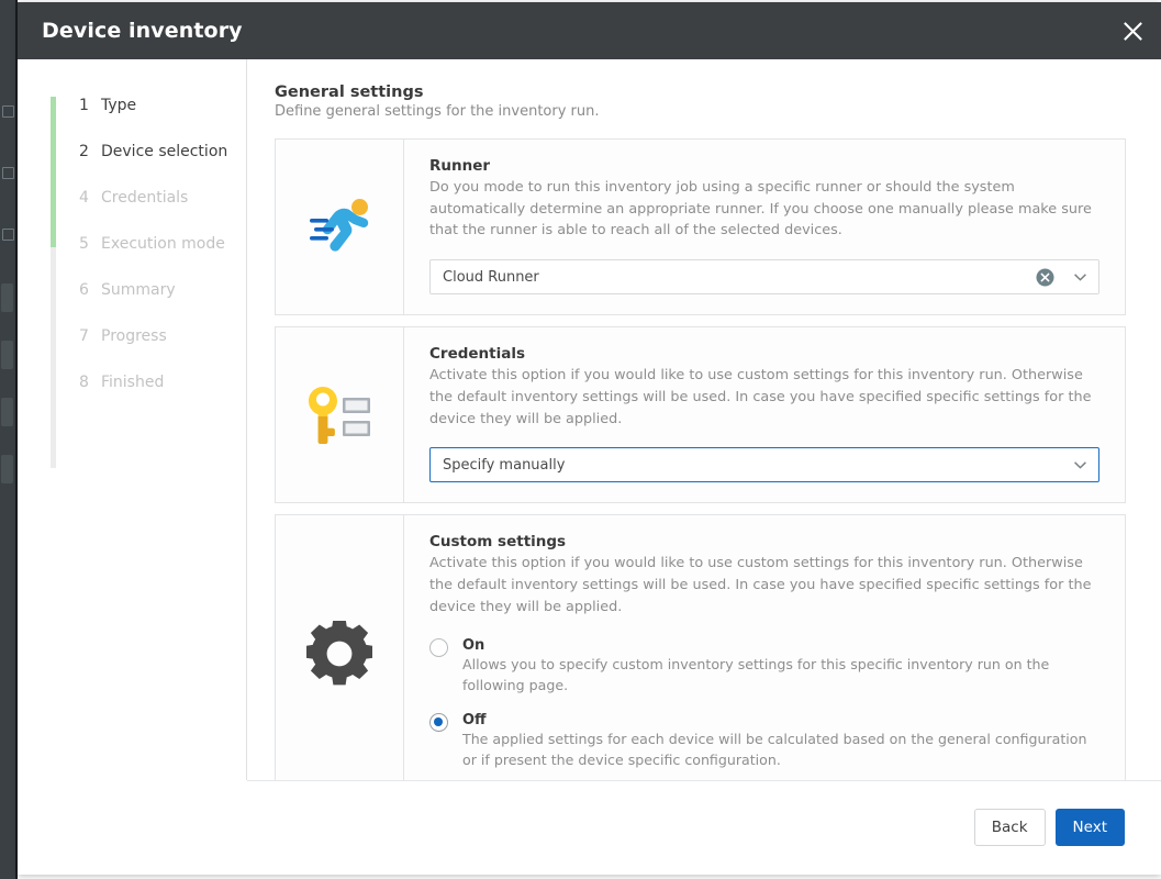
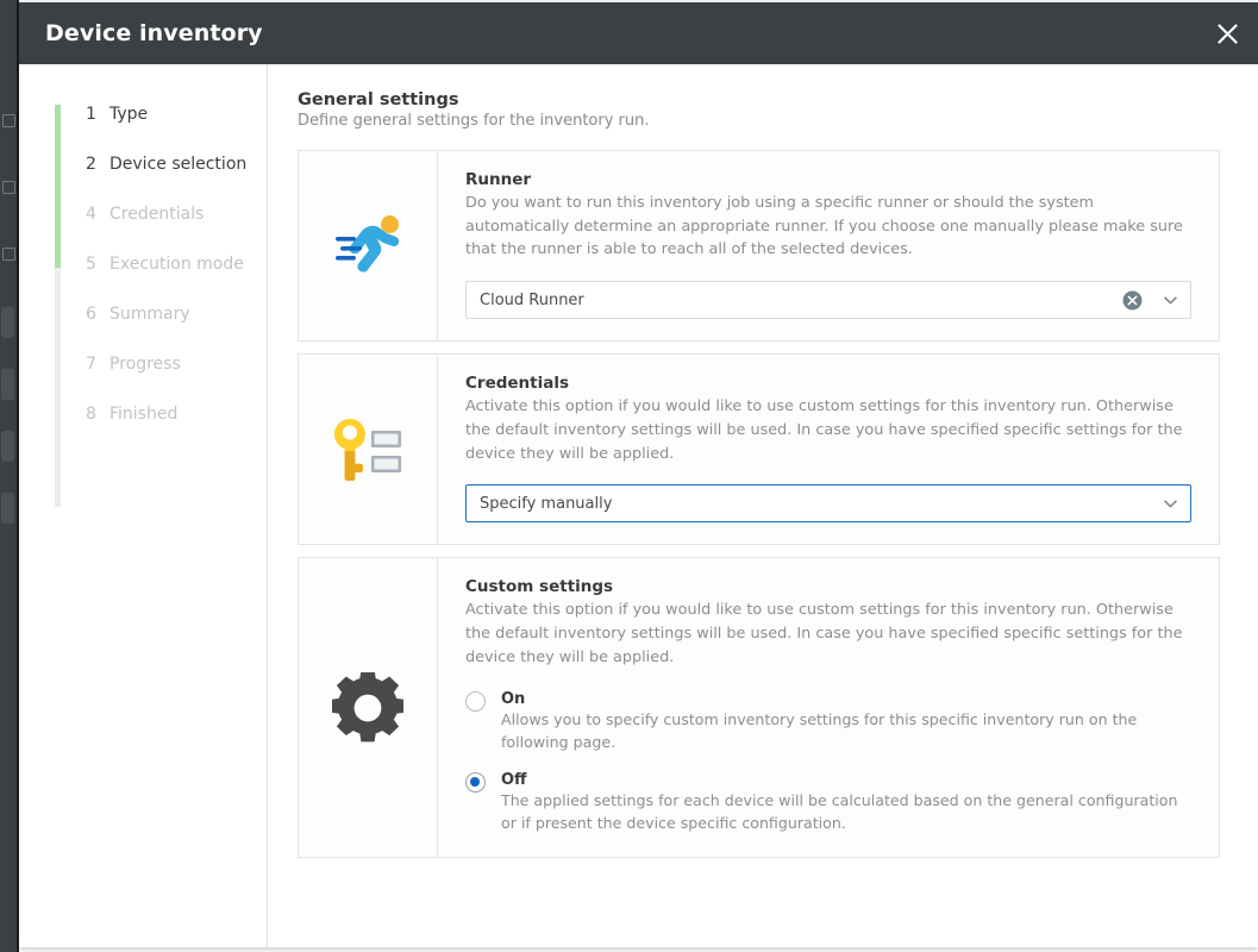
  Device inventory
  1
  Type
  2
  Device selection
  4
  Credentials
  5
  Execution mode
  6
  Summary
  7
  Progress
  8
  Finished
  General settings
  Define general settings for the inventory run.
  Runner
- Do you mode to run this inventory job using a specific runner or should the system automatically determine an appropriate runner. If you choose one manually please make sure that the runner is able to reach all of the selected devices.
+ Do you want to run this inventory job using a specific runner or should the system automatically determine an appropriate runner. If you choose one manually please make sure that the runner is able to reach all of the selected devices.
  Cloud Runner
  Credentials
  Activate this option if you would like to use custom settings for this inventory run. Otherwise the default inventory settings will be used. In case you have specified specific settings for the device they will be applied.
  Specify manually
  Custom settings
  Activate this option if you would like to use custom settings for this inventory run. Otherwise the default inventory settings will be used. In case you have specified specific settings for the device they will be applied.
  On
  Allows you to specify custom inventory settings for this specific inventory run on the following page.
  Off
  The applied settings for each device will be calculated based on the general configuration or if present the device specific configuration.
- Back
- Next
